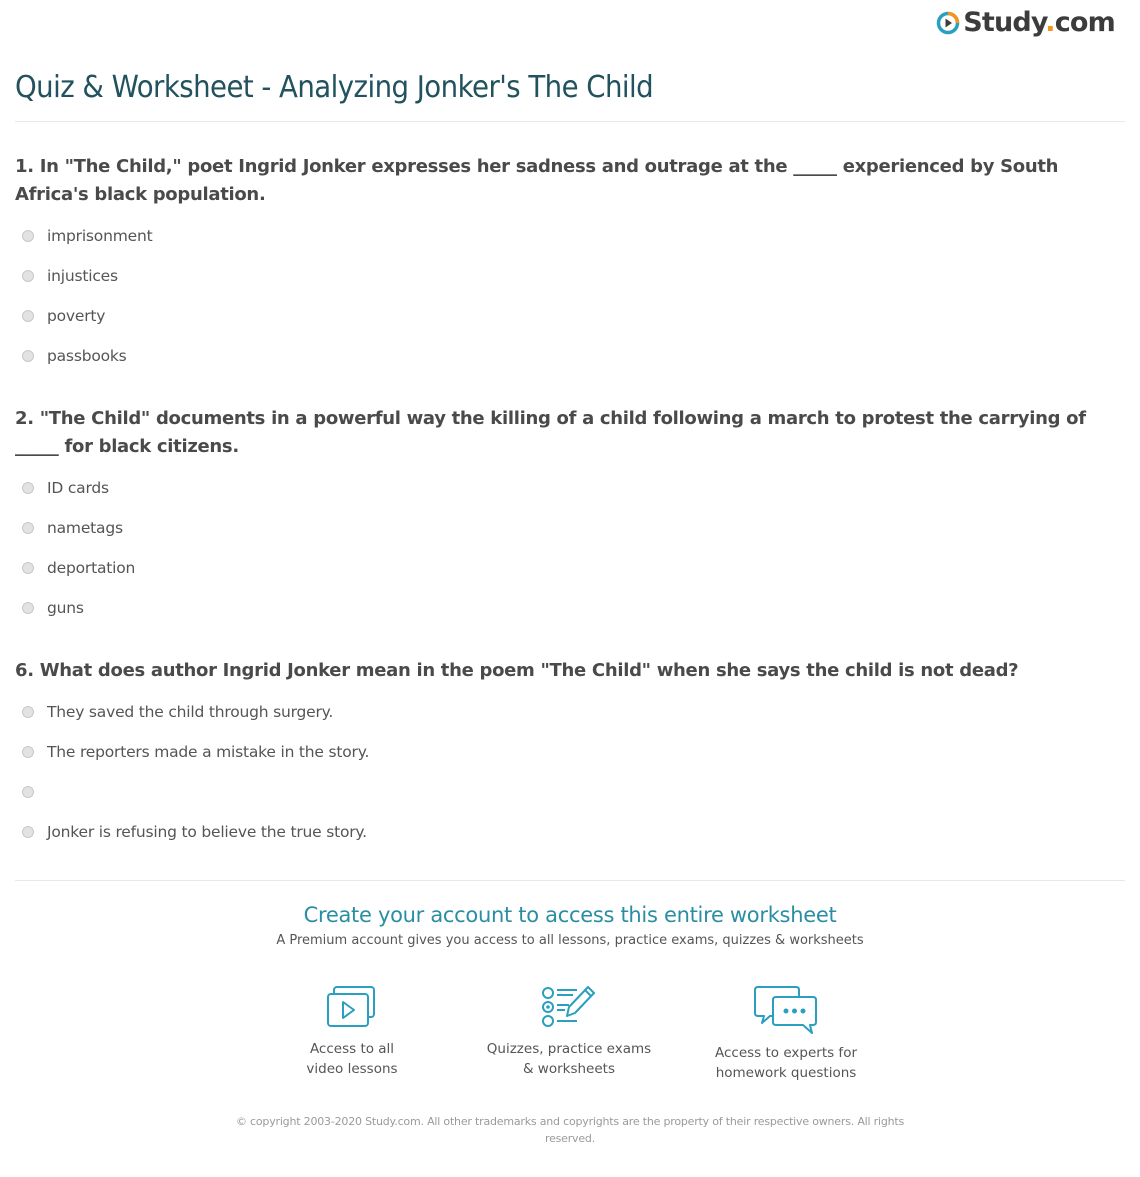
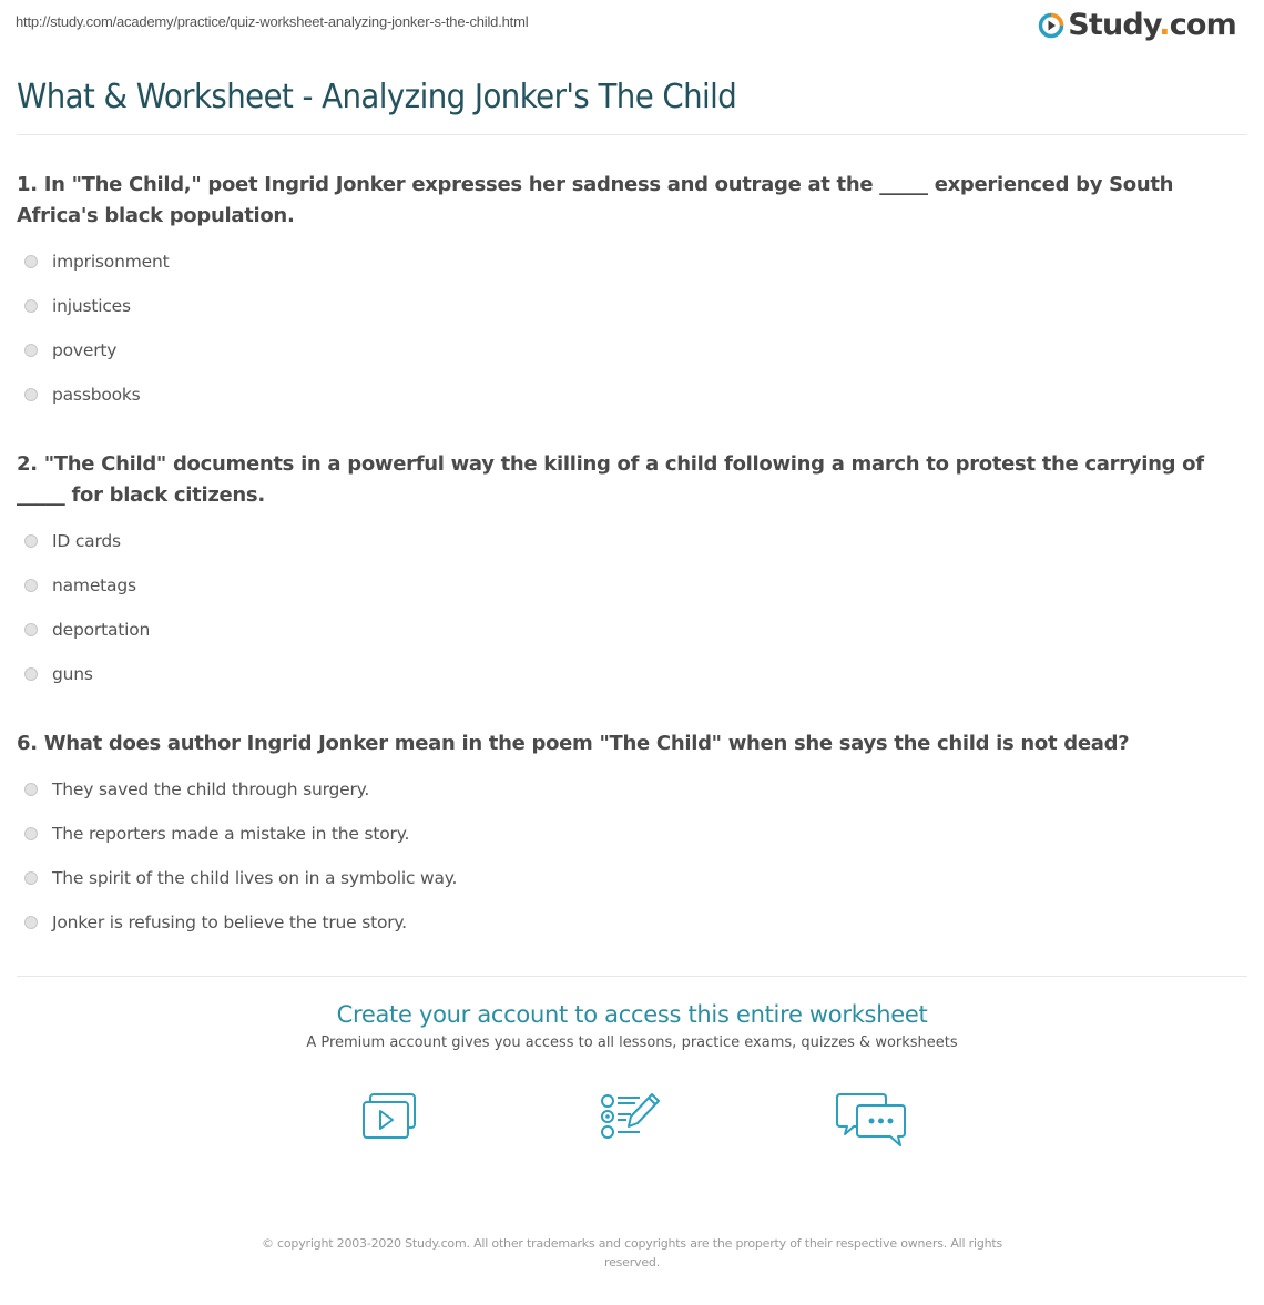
+ http://study.com/academy/practice/quiz-worksheet-analyzing-jonker-s-the-child.html
  Study.com
- Quiz & Worksheet - Analyzing Jonker's The Child
+ What & Worksheet - Analyzing Jonker's The Child
  1. In "The Child," poet Ingrid Jonker expresses her sadness and outrage at the _____ experienced by South Africa's black population.
  imprisonment
  injustices
  poverty
  passbooks
  2. "The Child" documents in a powerful way the killing of a child following a march to protest the carrying of _____ for black citizens.
  ID cards
  nametags
  deportation
  guns
  6. What does author Ingrid Jonker mean in the poem "The Child" when she says the child is not dead?
  They saved the child through surgery.
  The reporters made a mistake in the story.
+ The spirit of the child lives on in a symbolic way.
  Jonker is refusing to believe the true story.
  Create your account to access this entire worksheet
  A Premium account gives you access to all lessons, practice exams, quizzes & worksheets
- Access to all
- video lessons
- Quizzes, practice exams
- & worksheets
- Access to experts for
- homework questions
  © copyright 2003-2020 Study.com. All other trademarks and copyrights are the property of their respective owners. All rights reserved.
